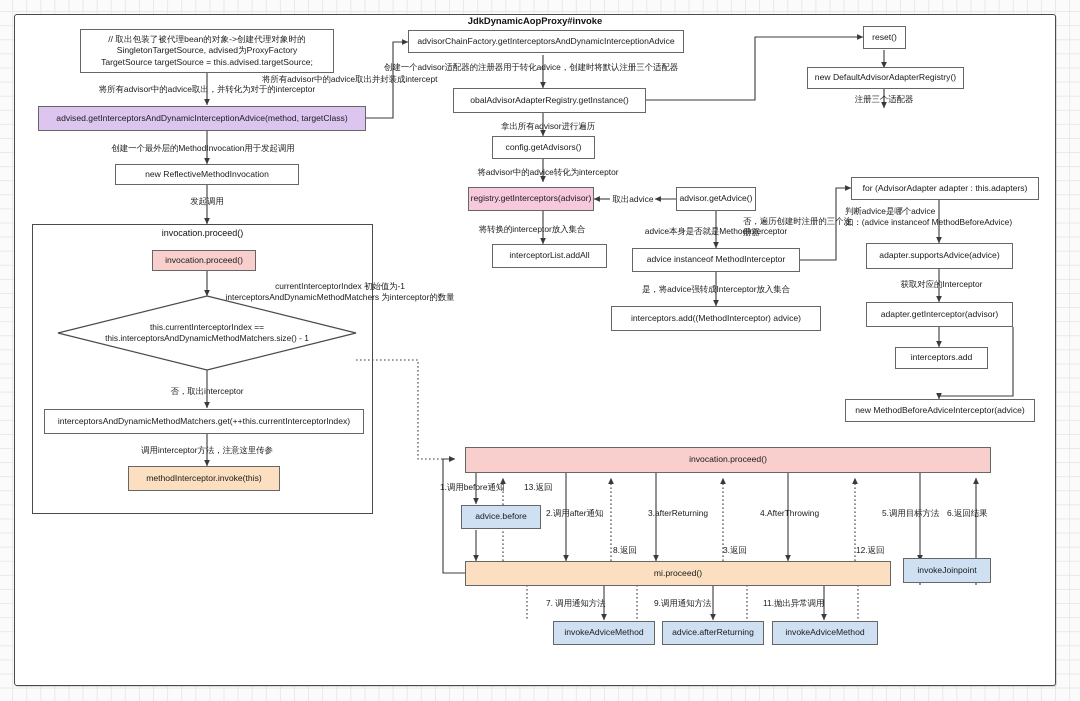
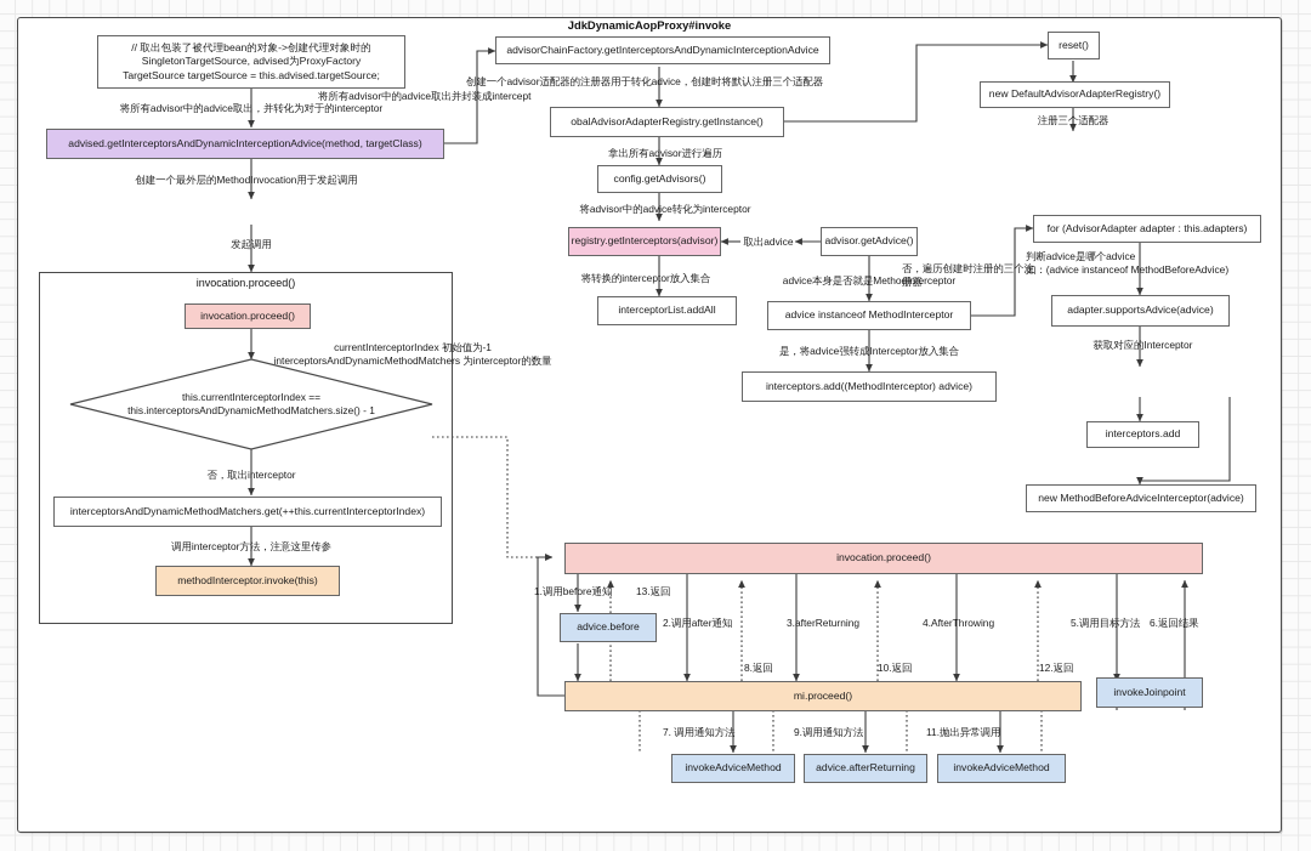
  JdkDynamicAopProxy#invoke
  // 取出包装了被代理bean的对象->创建代理对象时的
  SingletonTargetSource, advised为ProxyFactory
  TargetSource targetSource = this.advised.targetSource;
  将所有advisor中的advice取出，并转化为对于的interceptor
  advised.getInterceptorsAndDynamicInterceptionAdvice(method, targetClass)
  创建一个最外层的MethodInvocation用于发起调用
- new ReflectiveMethodInvocation
  发起调用
  invocation.proceed()
  invocation.proceed()
  currentInterceptorIndex 初始值为-1
  interceptorsAndDynamicMethodMatchers 为interceptor的数量
  this.currentInterceptorIndex ==
  this.interceptorsAndDynamicMethodMatchers.size() - 1
  否，取出interceptor
  interceptorsAndDynamicMethodMatchers.get(++this.currentInterceptorIndex)
  调用interceptor方法，注意这里传参
  methodInterceptor.invoke(this)
  advisorChainFactory.getInterceptorsAndDynamicInterceptionAdvice
  将所有advisor中的advice取出并封装成intercept
  创建一个advisor适配器的注册器用于转化advice，创建时将默认注册三个适配器
  obalAdvisorAdapterRegistry.getInstance()
  拿出所有advisor进行遍历
  config.getAdvisors()
  将advisor中的advice转化为interceptor
  registry.getInterceptors(advisor)
  将转换的interceptor放入集合
  interceptorList.addAll
  取出advice
  advisor.getAdvice()
  advice本身是否就是MethodInterceptor
  advice instanceof MethodInterceptor
  是，将advice强转成Interceptor放入集合
  interceptors.add((MethodInterceptor) advice)
  否，遍历创建时注册的三个注册器
  reset()
  new DefaultAdvisorAdapterRegistry()
  注册三个适配器
  for (AdvisorAdapter adapter : this.adapters)
  判断advice是哪个advice
  如：(advice instanceof MethodBeforeAdvice)
  adapter.supportsAdvice(advice)
  获取对应的Interceptor
- adapter.getInterceptor(advisor)
  interceptors.add
  new MethodBeforeAdviceInterceptor(advice)
  invocation.proceed()
  1.调用before通知
  13.返回
  advice.before
  2.调用after通知
  3.afterReturning
  4.AfterThrowing
  5.调用目标方法
  6.返回结果
  8.返回
- 3.返回
+ 10.返回
  12.返回
  mi.proceed()
  invokeJoinpoint
  7. 调用通知方法
  9.调用通知方法
  11.抛出异常调用
  invokeAdviceMethod
  advice.afterReturning
  invokeAdviceMethod
